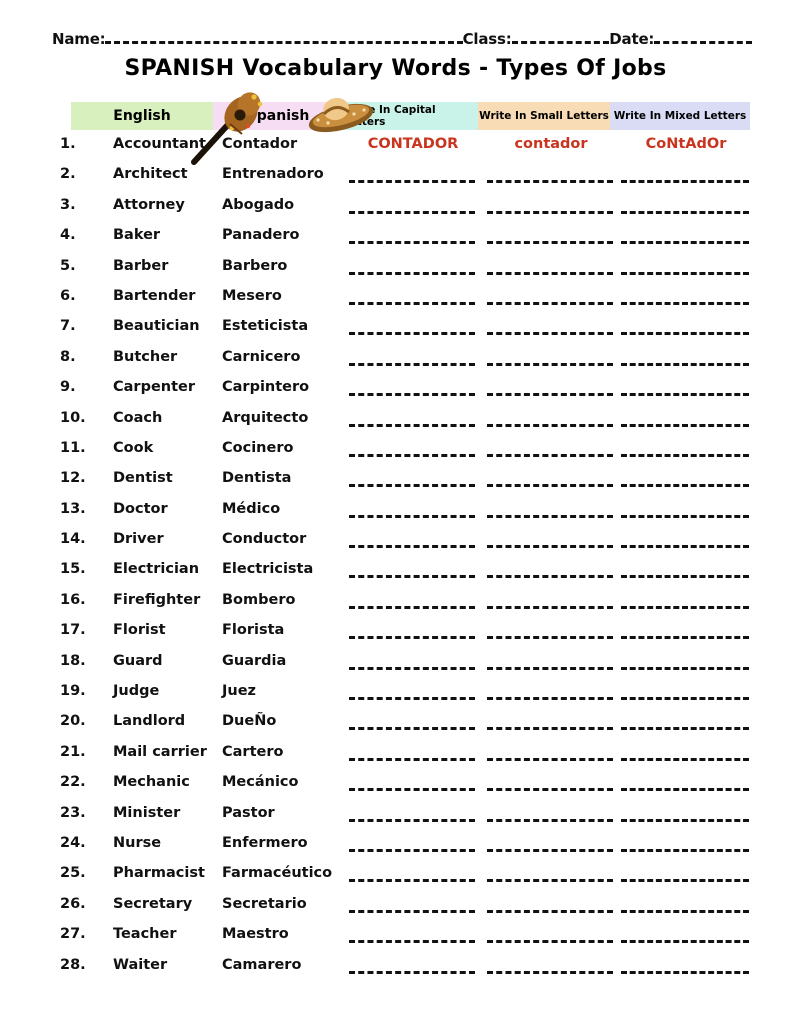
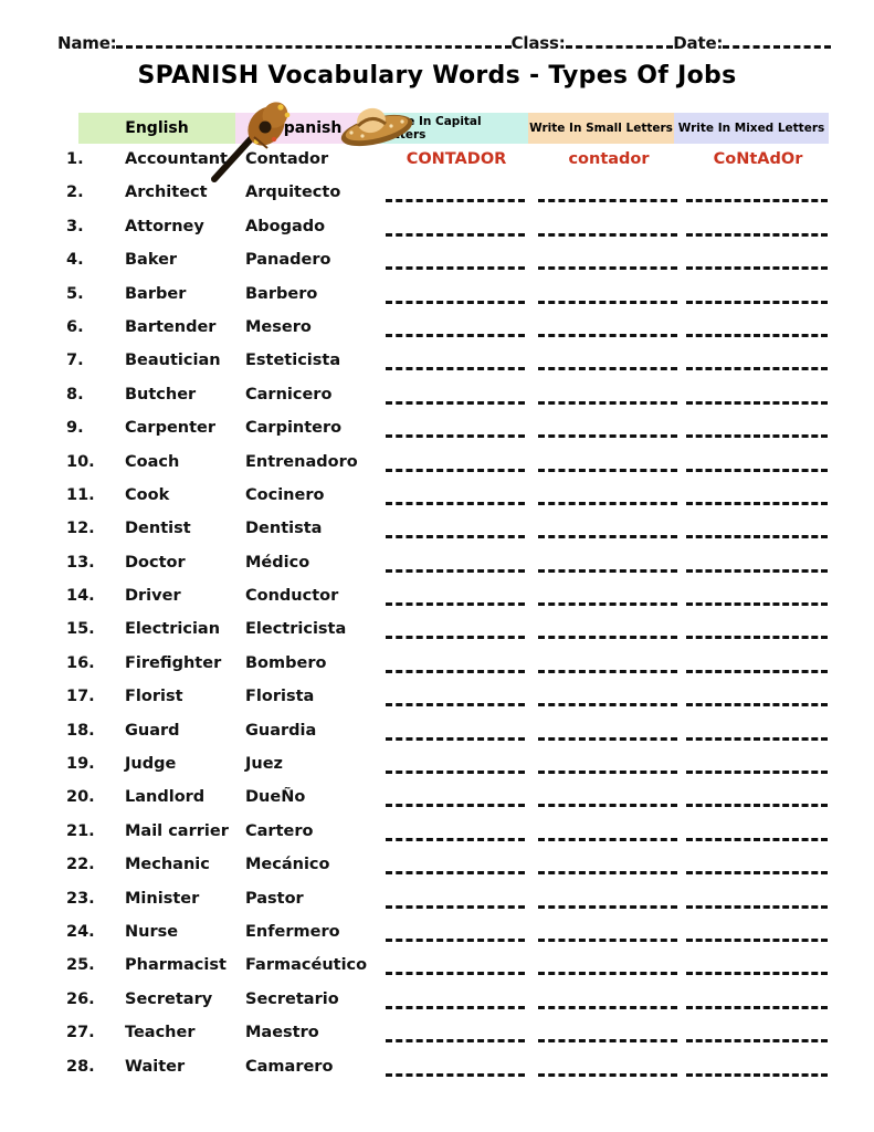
  Name:
  Class:
  Date:
  SPANISH Vocabulary Words - Types Of Jobs
  English
  panish
  Write In Small Letters
  Write In Mixed Letters
  1.
  Accountant
  Contador
  CONTADOR
  contador
  CoNtAdOr
  2.
  Architect
- Entrenadoro
+ Arquitecto
  3.
  Attorney
  Abogado
  4.
  Baker
  Panadero
  5.
  Barber
  Barbero
  6.
  Bartender
  Mesero
  7.
  Beautician
  Esteticista
  8.
  Butcher
  Carnicero
  9.
  Carpenter
  Carpintero
  10.
  Coach
- Arquitecto
+ Entrenadoro
  11.
  Cook
  Cocinero
  12.
  Dentist
  Dentista
  13.
  Doctor
  Médico
  14.
  Driver
  Conductor
  15.
  Electrician
  Electricista
  16.
  Firefighter
  Bombero
  17.
  Florist
  Florista
  18.
  Guard
  Guardia
  19.
  Judge
  Juez
  20.
  Landlord
  DueÑo
  21.
  Mail carrier
  Cartero
  22.
  Mechanic
  Mecánico
  23.
  Minister
  Pastor
  24.
  Nurse
  Enfermero
  25.
  Pharmacist
  Farmacéutico
  26.
  Secretary
  Secretario
  27.
  Teacher
  Maestro
  28.
  Waiter
  Camarero
